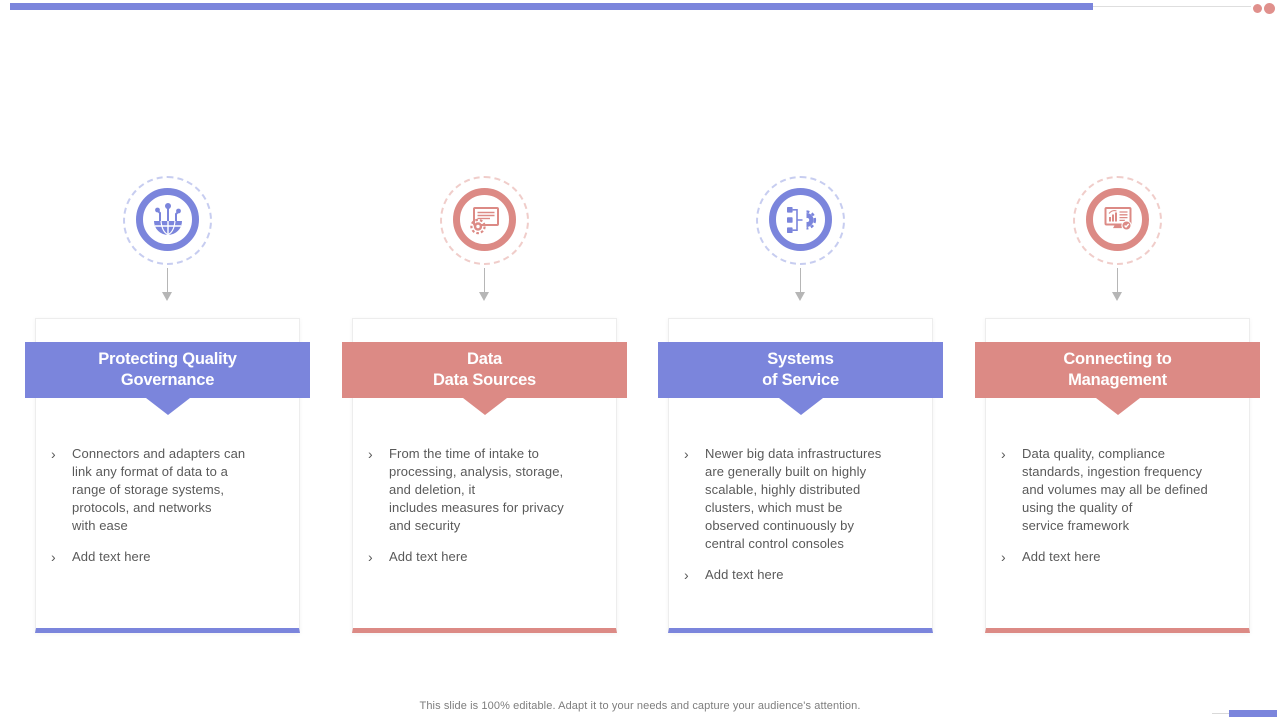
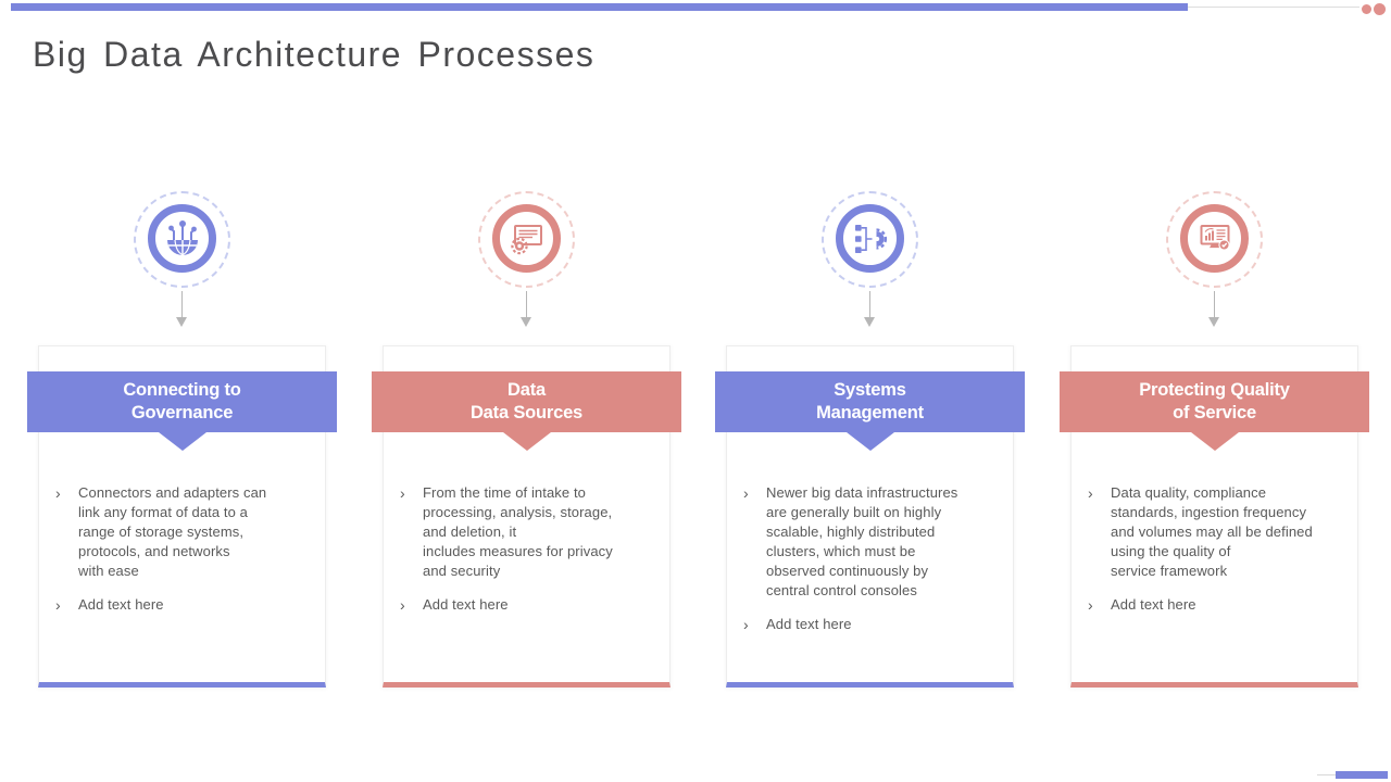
+ Big Data Architecture Processes
- Protecting Quality
+ Connecting to
  Governance
  ›
  Connectors and adapters can
  link any format of data to a
  range of storage systems,
  protocols, and networks
  with ease
  ›
  Add text here
  Data
  Data Sources
  ›
  From the time of intake to
  processing, analysis, storage,
  and deletion, it
  includes measures for privacy
  and security
  ›
  Add text here
  Systems
- of Service
+ Management
  ›
  Newer big data infrastructures
  are generally built on highly
  scalable, highly distributed
  clusters, which must be
  observed continuously by
  central control consoles
  ›
  Add text here
- Connecting to
+ Protecting Quality
- Management
+ of Service
  ›
  Data quality, compliance
  standards, ingestion frequency
  and volumes may all be defined
  using the quality of
  service framework
  ›
  Add text here
- This slide is 100% editable. Adapt it to your needs and capture your audience's attention.
